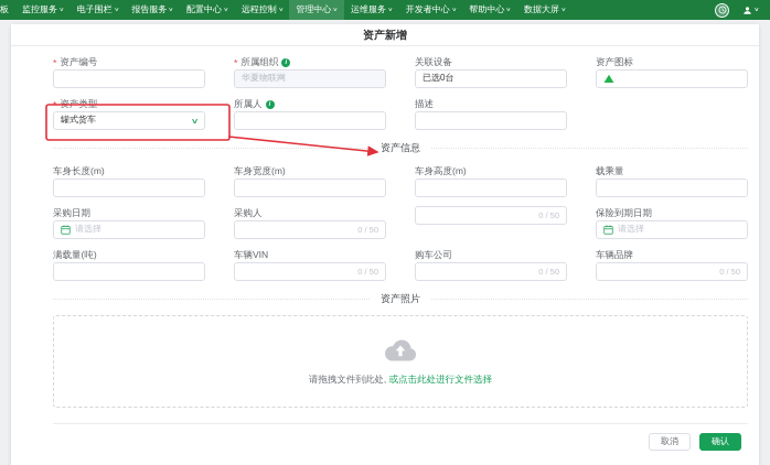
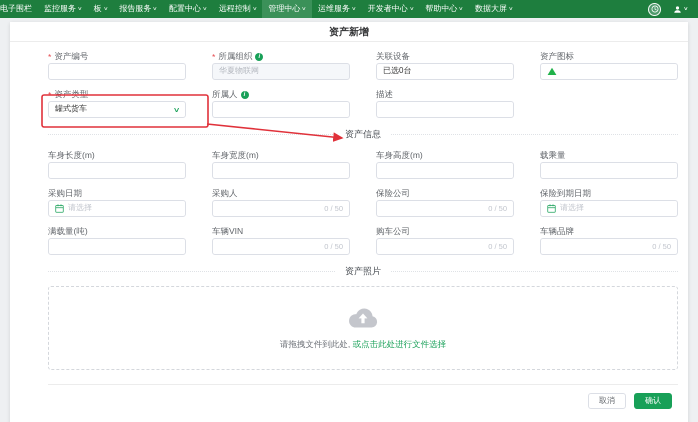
- 板
+ 电子围栏
  监控服务
- 电子围栏
+ 板
  报告服务
  配置中心
  远程控制
  管理中心
  运维服务
  开发者中心
  帮助中心
  数据大屏
  资产新增
  *
  资产编号
  *
  所属组织
  华夏物联网
  关联设备
  已选0台
  资产图标
  资产类型
  罐式货车
  所属人
  描述
  资产信息
  车身长度(m)
  车身宽度(m)
  车身高度(m)
  载乘量
  采购日期
  请选择
  采购人
  0 / 50
+ 保险公司
  0 / 50
  保险到期日期
  请选择
  满载量(吨)
  车辆VIN
  0 / 50
  购车公司
  0 / 50
  车辆品牌
  0 / 50
  资产照片
  请拖拽文件到此处, 或点击此处进行文件选择
  取消
  确认
